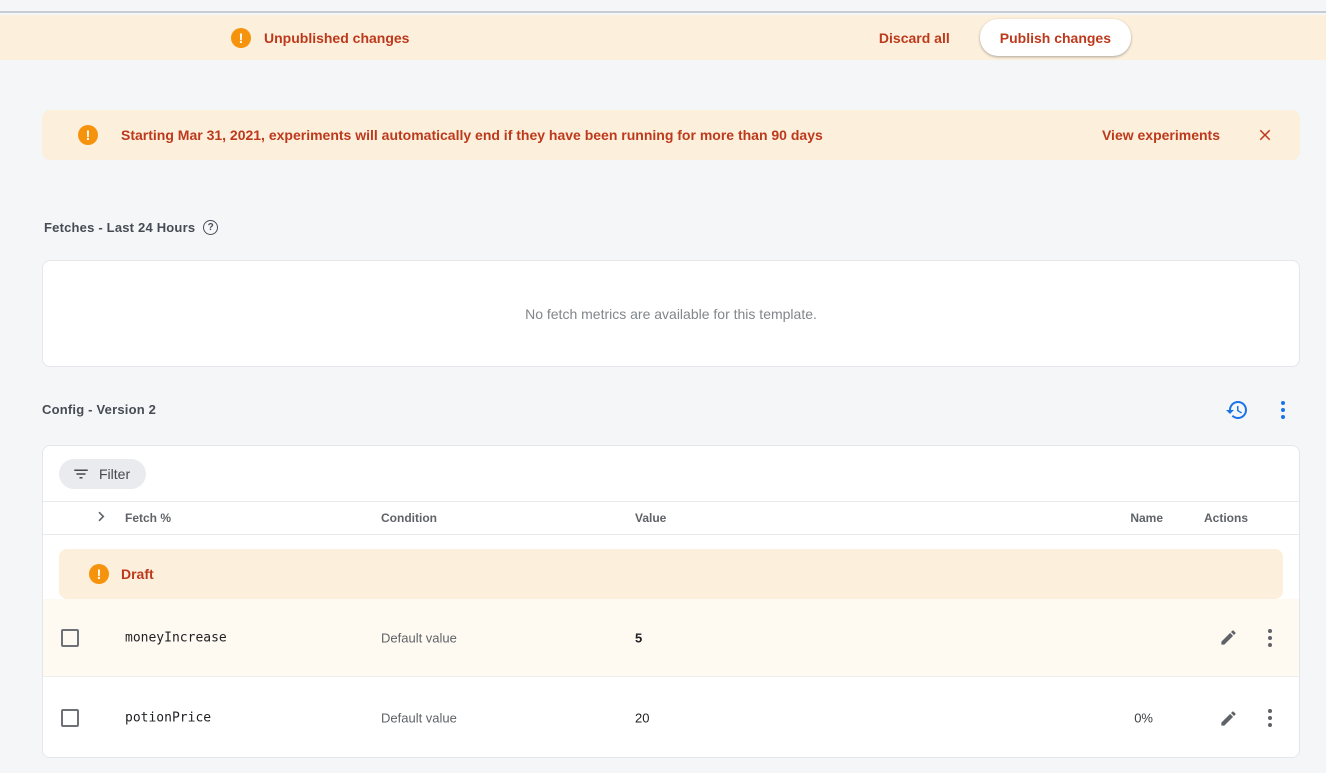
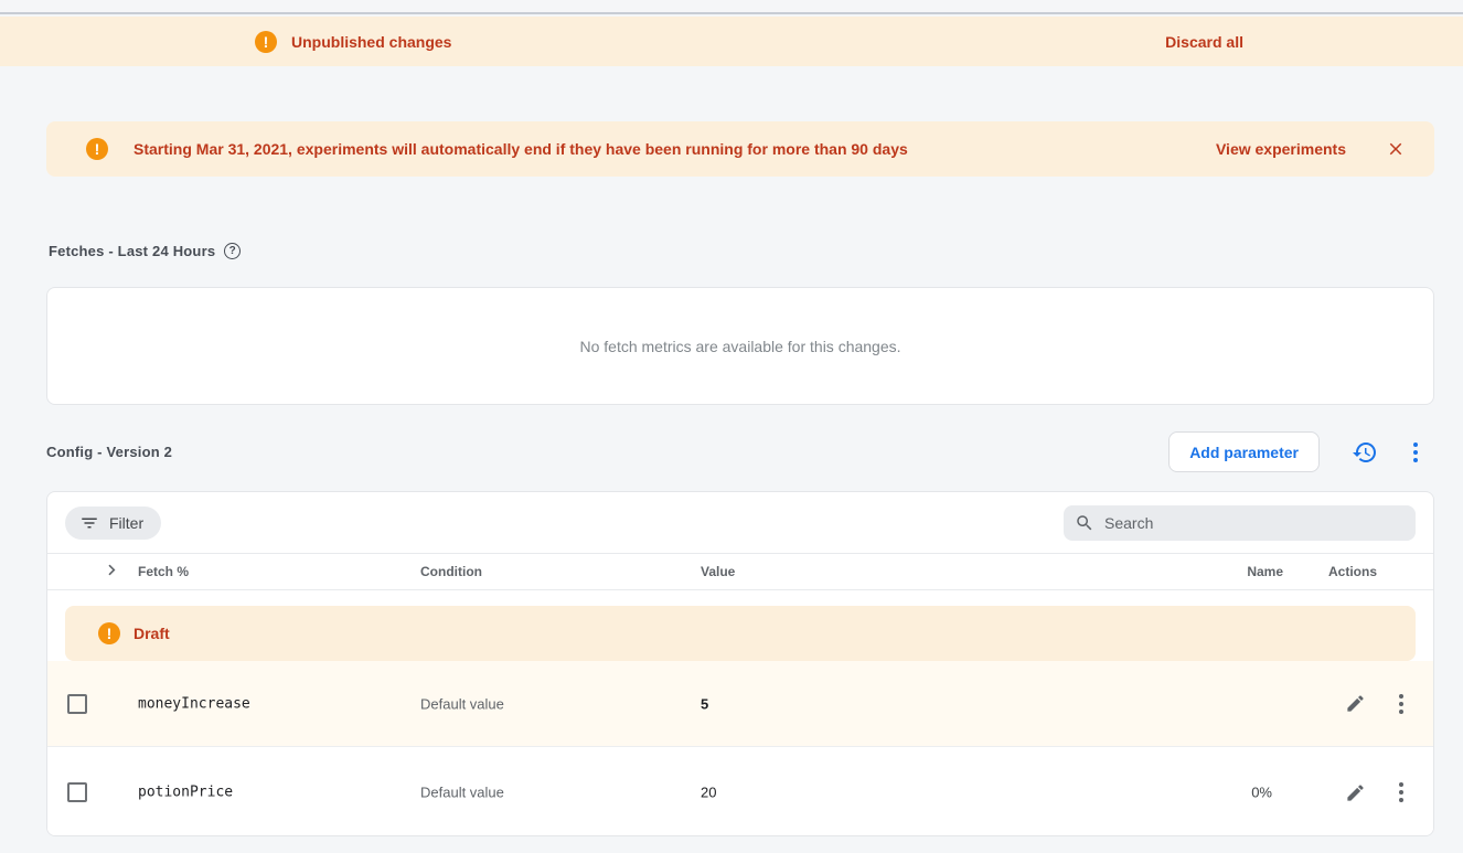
  !
  Unpublished changes
  Discard all
- Publish changes
  !
  Starting Mar 31, 2021, experiments will automatically end if they have been running for more than 90 days
  View experiments
  Fetches - Last 24 Hours
  ?
- No fetch metrics are available for this template.
+ No fetch metrics are available for this changes.
  Config - Version 2
+ Add parameter
  Filter
+ Search
  Fetch %
  Condition
  Value
  Name
  Actions
  !
  Draft
  moneyIncrease
  Default value
  5
  potionPrice
  Default value
  20
  0%
